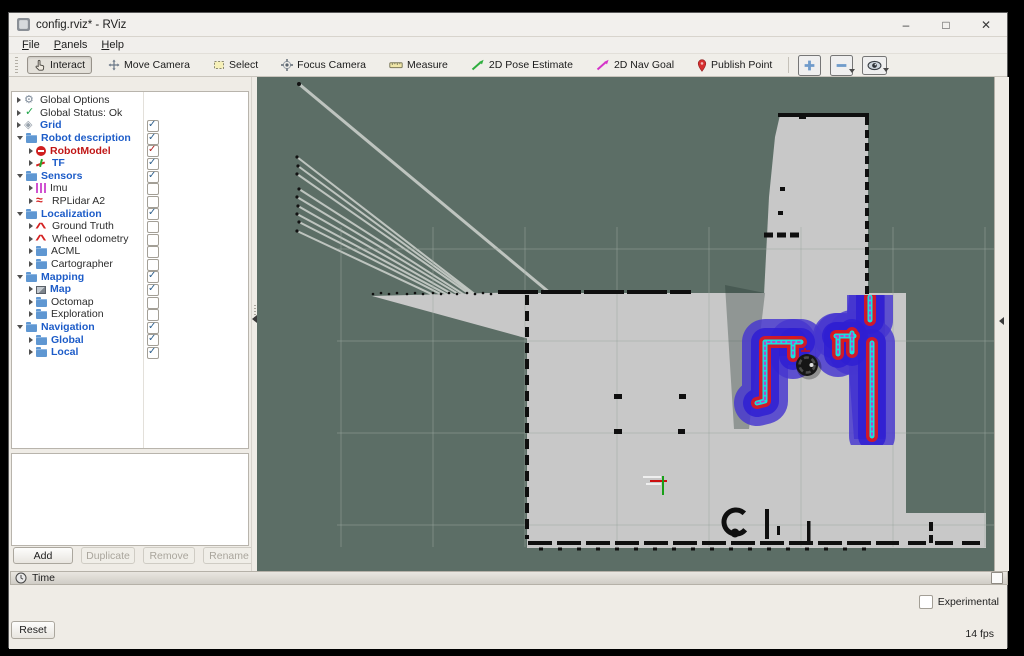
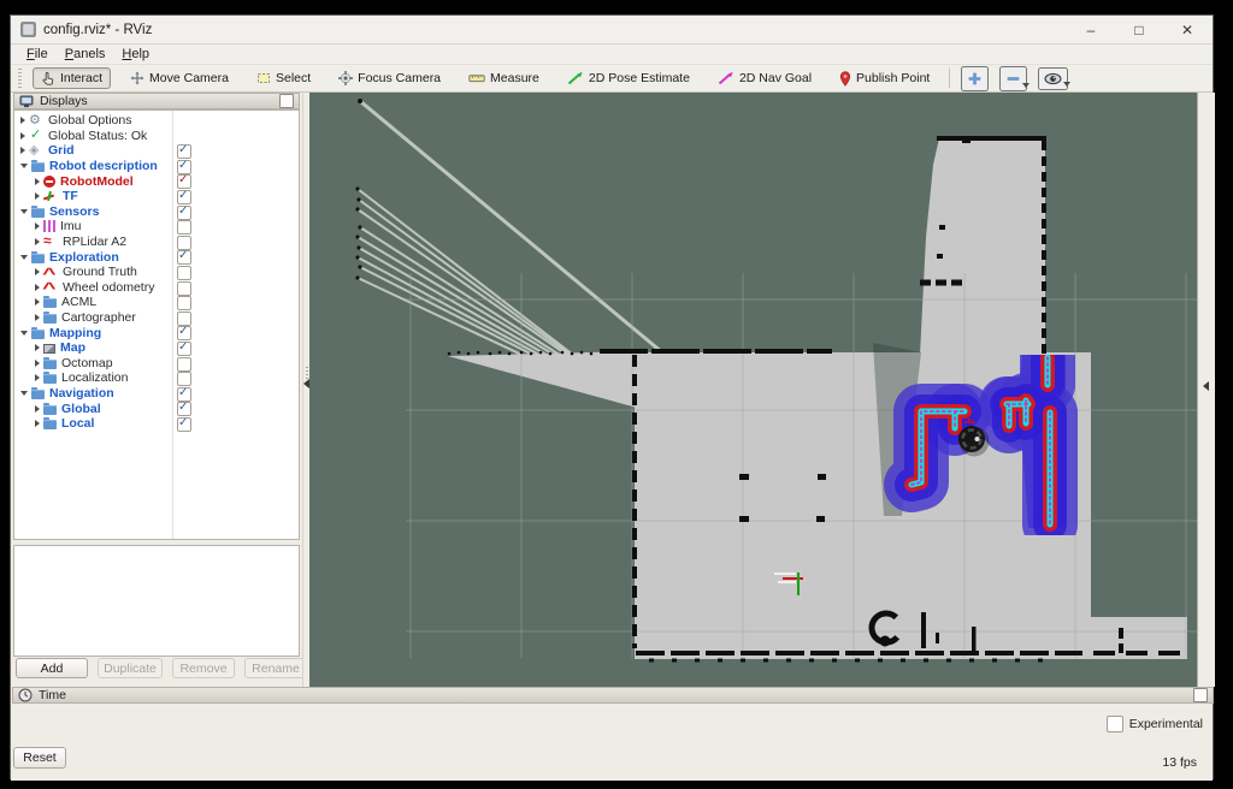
  config.rviz* - RViz
  –
  □
  ✕
  File
  Panels
  Help
  Interact
  Move Camera
  Select
  Focus Camera
  Measure
  2D Pose Estimate
  2D Nav Goal
  Publish Point
+ Displays
  Global Options
  Global Status: Ok
  Grid
  Robot description
  RobotModel
  TF
  Sensors
  Imu
  RPLidar A2
- Localization
+ Exploration
  Ground Truth
  Wheel odometry
  ACML
  Cartographer
  Mapping
  Map
  Octomap
- Exploration
+ Localization
  Navigation
  Global
  Local
  Add
  Duplicate
  Remove
  Rename
  Time
  Experimental
  Reset
- 14 fps
+ 13 fps
